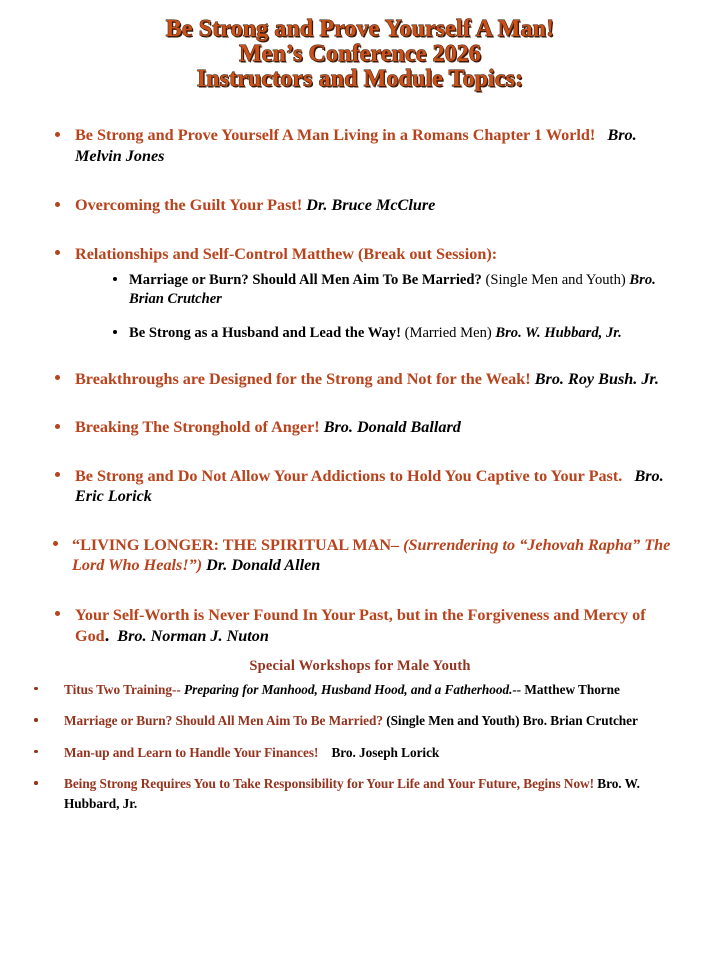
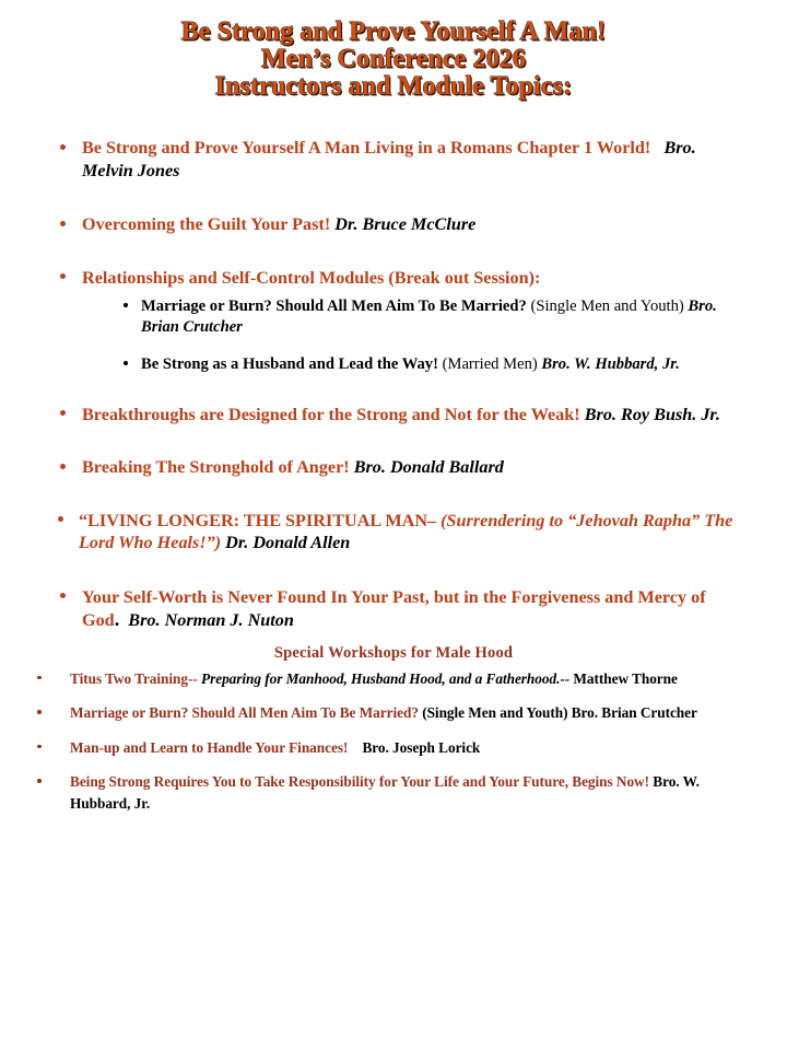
  Be Strong and Prove Yourself A Man!
  Men’s Conference 2026
  Instructors and Module Topics:
  Be Strong and Prove Yourself A Man Living in a Romans Chapter 1 World! Bro. Melvin Jones
  Overcoming the Guilt Your Past! Dr. Bruce McClure
- Relationships and Self-Control Matthew (Break out Session):
+ Relationships and Self-Control Modules (Break out Session):
  Marriage or Burn? Should All Men Aim To Be Married? (Single Men and Youth) Bro. Brian Crutcher
  Be Strong as a Husband and Lead the Way! (Married Men) Bro. W. Hubbard, Jr.
  Breakthroughs are Designed for the Strong and Not for the Weak! Bro. Roy Bush. Jr.
  Breaking The Stronghold of Anger! Bro. Donald Ballard
- Be Strong and Do Not Allow Your Addictions to Hold You Captive to Your Past. Bro. Eric Lorick
  “LIVING LONGER: THE SPIRITUAL MAN– (Surrendering to “Jehovah Rapha” The Lord Who Heals!”) Dr. Donald Allen
  Your Self-Worth is Never Found In Your Past, but in the Forgiveness and Mercy of God. Bro. Norman J. Nuton
- Special Workshops for Male Youth
+ Special Workshops for Male Hood
  Titus Two Training-- Preparing for Manhood, Husband Hood, and a Fatherhood.-- Matthew Thorne
  Marriage or Burn? Should All Men Aim To Be Married? (Single Men and Youth) Bro. Brian Crutcher
  Man-up and Learn to Handle Your Finances! Bro. Joseph Lorick
  Being Strong Requires You to Take Responsibility for Your Life and Your Future, Begins Now! Bro. W. Hubbard, Jr.
